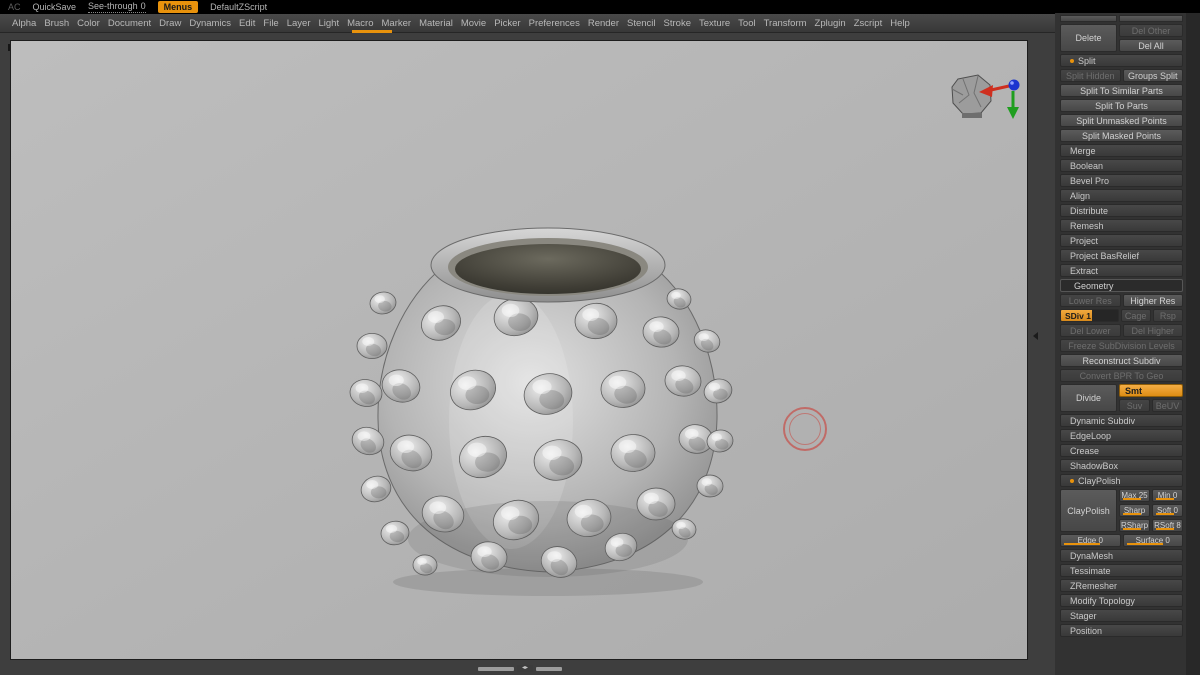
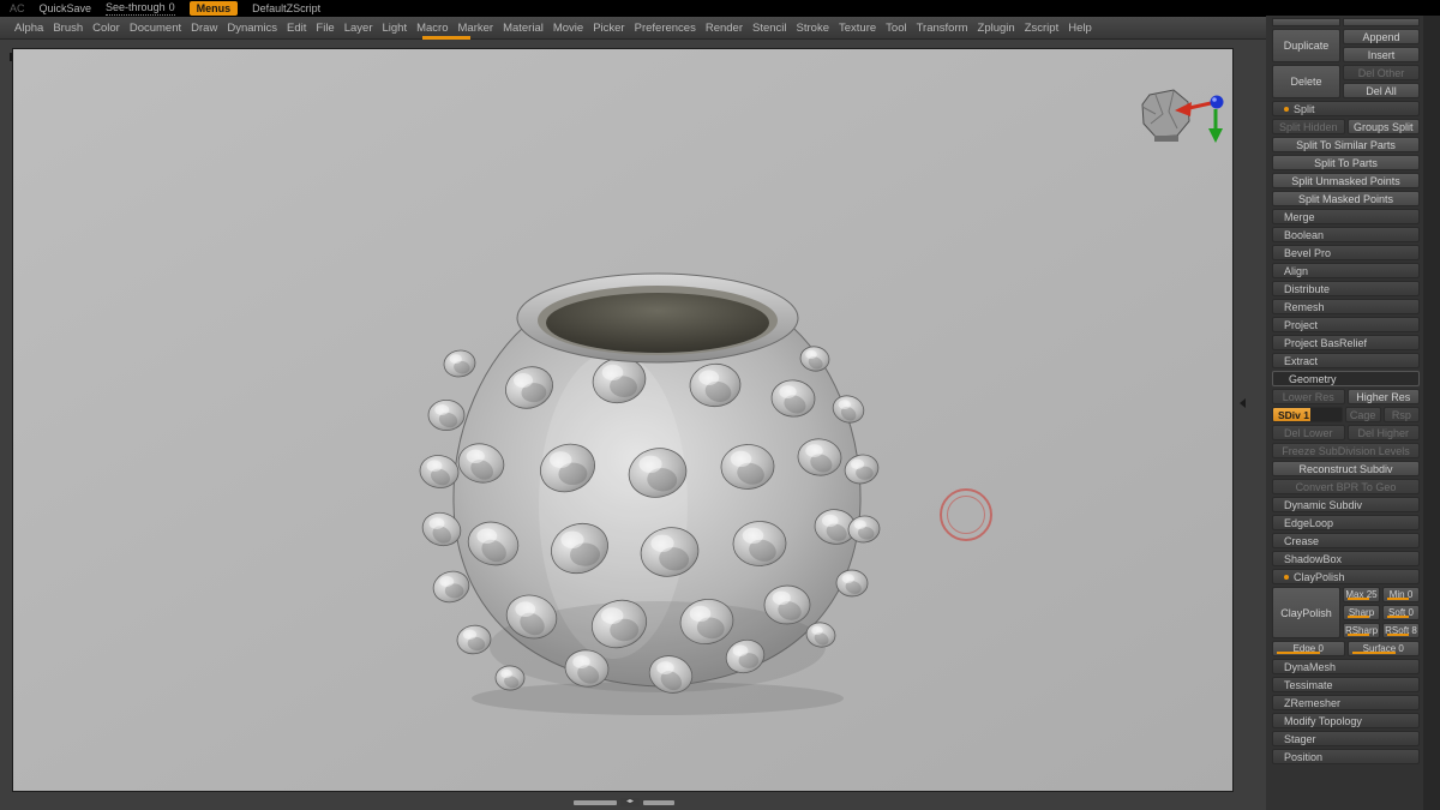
  AC
  QuickSave
  See-through 0
  Menus
  DefaultZScript
  Alpha
  Brush
  Color
  Document
  Draw
  Dynamics
  Edit
  File
  Layer
  Light
  Macro
  Marker
  Material
  Movie
  Picker
  Preferences
  Render
  Stencil
  Stroke
  Texture
  Tool
  Transform
  Zplugin
  Zscript
  Help
+ Duplicate
+ Append
+ Insert
  Delete
  Del Other
  Del All
  Split
  Split Hidden
  Groups Split
  Split To Similar Parts
  Split To Parts
  Split Unmasked Points
  Split Masked Points
  Merge
  Boolean
  Bevel Pro
  Align
  Distribute
  Remesh
  Project
  Project BasRelief
  Extract
  Geometry
  Lower Res
  Higher Res
  SDiv 1
  Cage
  Rsp
  Del Lower
  Del Higher
  Freeze SubDivision Levels
  Reconstruct Subdiv
  Convert BPR To Geo
- Divide
- Smt
- Suv
- BeUV
  Dynamic Subdiv
  EdgeLoop
  Crease
  ShadowBox
  ClayPolish
  ClayPolish
  Max 25
  Min 0
  Sharp
  Soft 0
  RSharp
  RSoft 8
  Edge 0
  Surface 0
  DynaMesh
  Tessimate
  ZRemesher
  Modify Topology
  Stager
  Position
